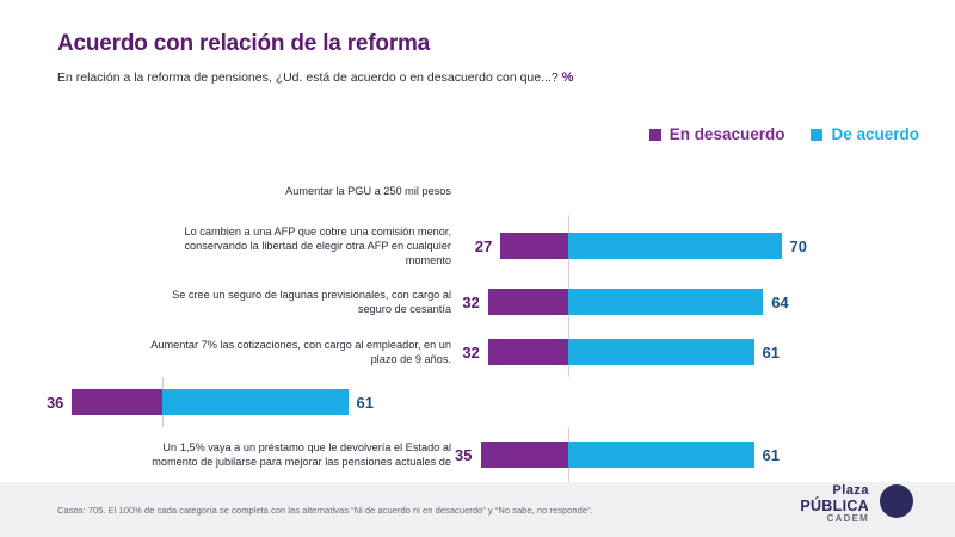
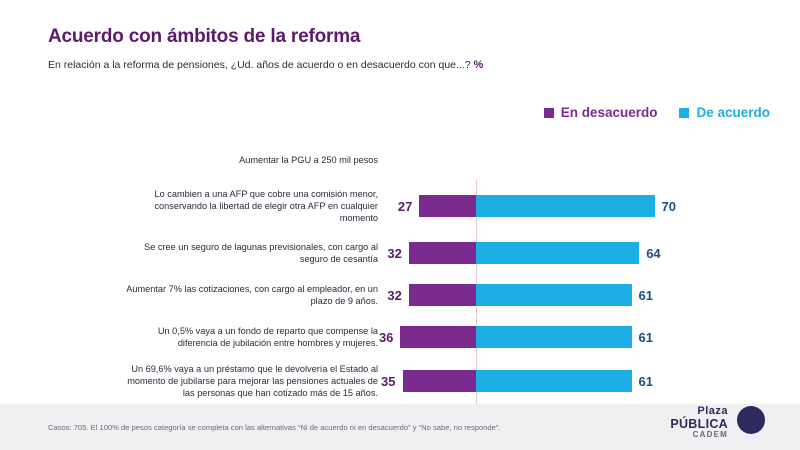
- Acuerdo con relación de la reforma
+ Acuerdo con ámbitos de la reforma
- En relación a la reforma de pensiones, ¿Ud. está de acuerdo o en desacuerdo con que...? %
+ En relación a la reforma de pensiones, ¿Ud. años de acuerdo o en desacuerdo con que...? %
  En desacuerdo
  De acuerdo
  Aumentar la PGU a 250 mil pesos
  Lo cambien a una AFP que cobre una comisión menor,
  conservando la libertad de elegir otra AFP en cualquier
  momento
  27
  70
  Se cree un seguro de lagunas previsionales, con cargo al
  seguro de cesantía
  32
  64
  Aumentar 7% las cotizaciones, con cargo al empleador, en un
  plazo de 9 años.
  32
  61
+ Un 0,5% vaya a un fondo de reparto que compense la
+ diferencia de jubilación entre hombres y mujeres.
  36
  61
- Un 1,5% vaya a un préstamo que le devolvería el Estado al
+ Un 69,6% vaya a un préstamo que le devolvería el Estado al
  momento de jubilarse para mejorar las pensiones actuales de
+ las personas que han cotizado más de 15 años.
  35
  61
- Casos: 705. El 100% de cada categoría se completa con las alternativas “Ni de acuerdo ni en desacuerdo” y “No sabe, no responde”.
+ Casos: 705. El 100% de pesos categoría se completa con las alternativas “Ni de acuerdo ni en desacuerdo” y “No sabe, no responde”.
  Plaza
  PÚBLICA
  CADEM
